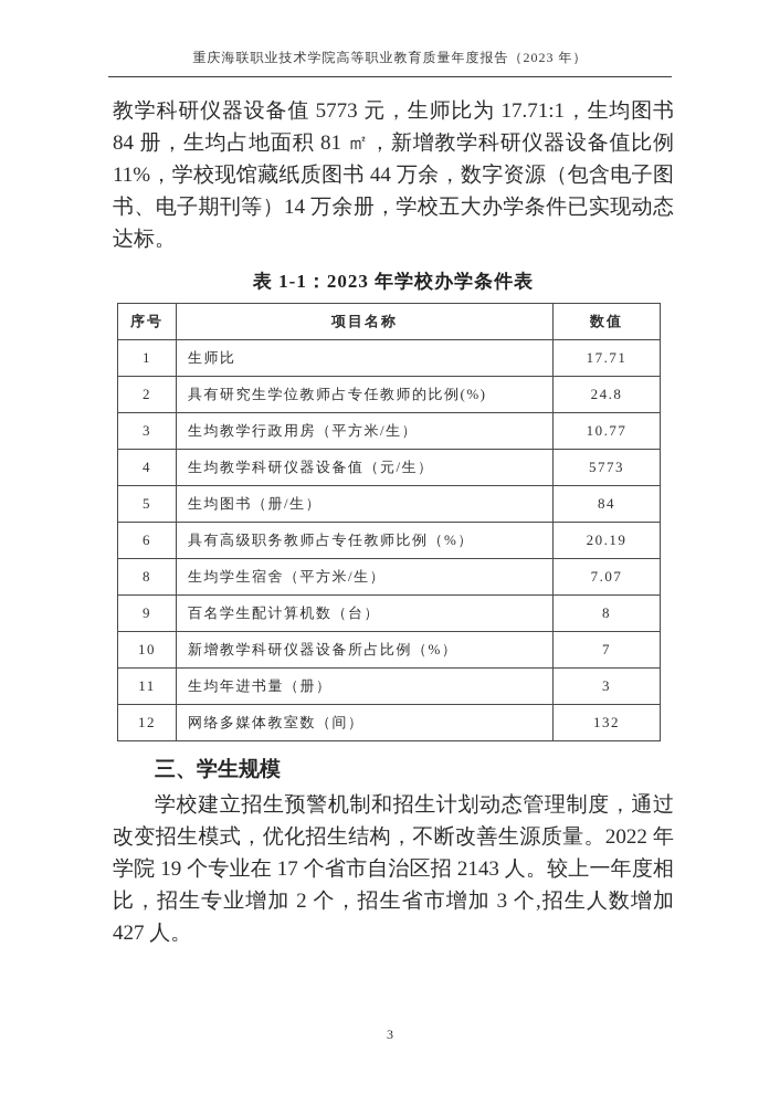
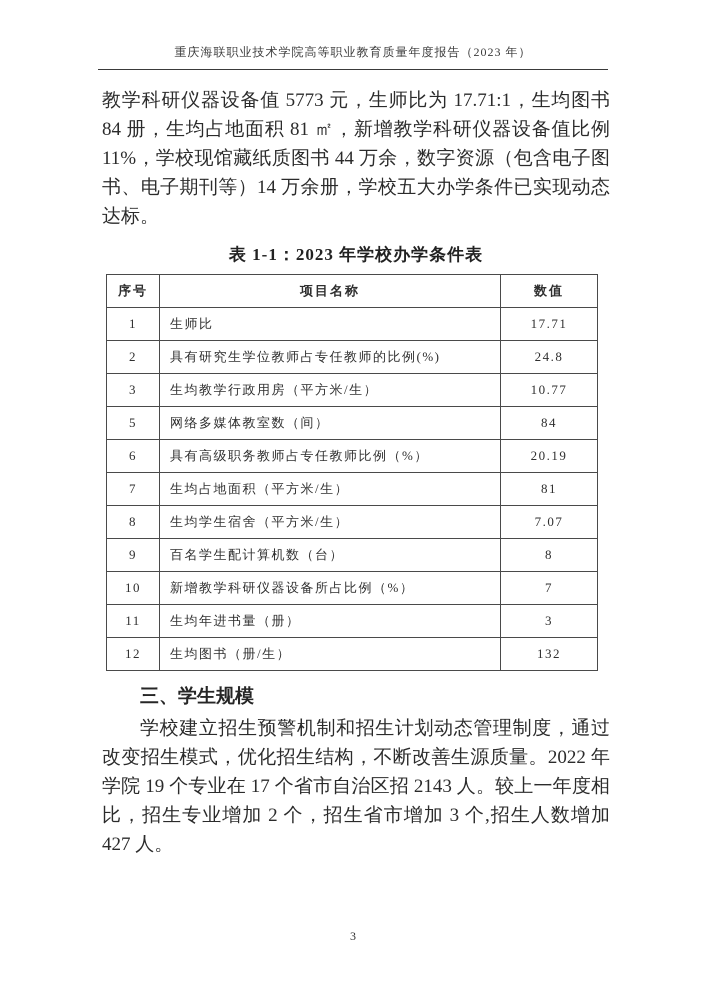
  重庆海联职业技术学院高等职业教育质量年度报告（2023 年）
  教学科研仪器设备值 5773 元，生师比为 17.71:1，生均图书 84 册，生均占地面积 81 ㎡，新增教学科研仪器设备值比例 11%，学校现馆藏纸质图书 44 万余，数字资源（包含电子图书、电子期刊等）14 万余册，学校五大办学条件已实现动态达标。
  表 1-1：2023 年学校办学条件表
  序号	项目名称	数值
  1	生师比	17.71
  2	具有研究生学位教师占专任教师的比例(%)	24.8
  3	生均教学行政用房（平方米/生）	10.77
- 4	生均教学科研仪器设备值（元/生）	5773
- 5	生均图书（册/生）	84
+ 5	网络多媒体教室数（间）	84
  6	具有高级职务教师占专任教师比例（%）	20.19
+ 7	生均占地面积（平方米/生）	81
  8	生均学生宿舍（平方米/生）	7.07
  9	百名学生配计算机数（台）	8
  10	新增教学科研仪器设备所占比例（%）	7
  11	生均年进书量（册）	3
- 12	网络多媒体教室数（间）	132
+ 12	生均图书（册/生）	132
  三、学生规模
  学校建立招生预警机制和招生计划动态管理制度，通过改变招生模式，优化招生结构，不断改善生源质量。2022 年学院 19 个专业在 17 个省市自治区招 2143 人。较上一年度相比，招生专业增加 2 个，招生省市增加 3 个,招生人数增加 427 人。
  3
